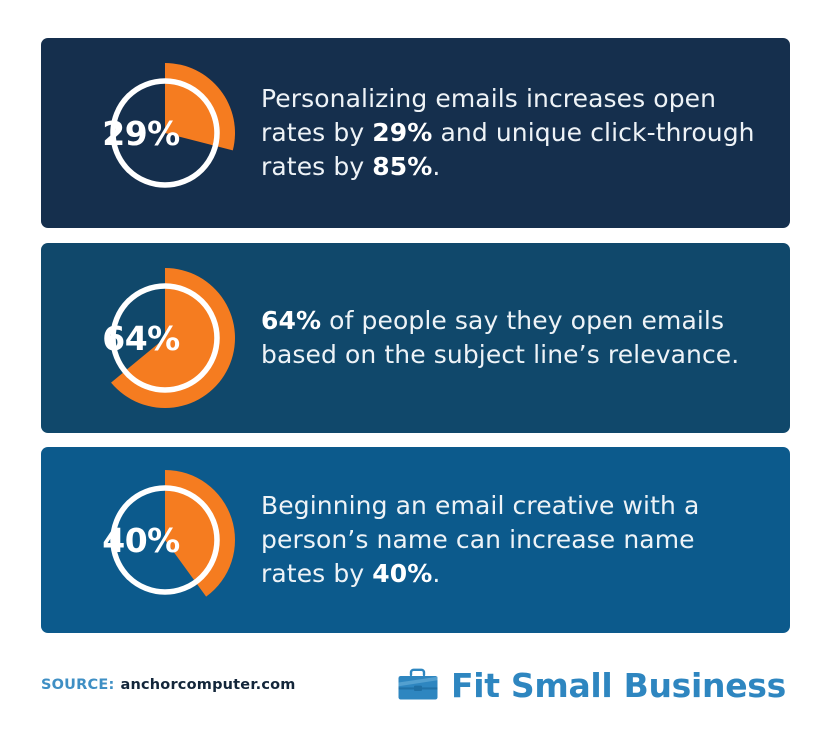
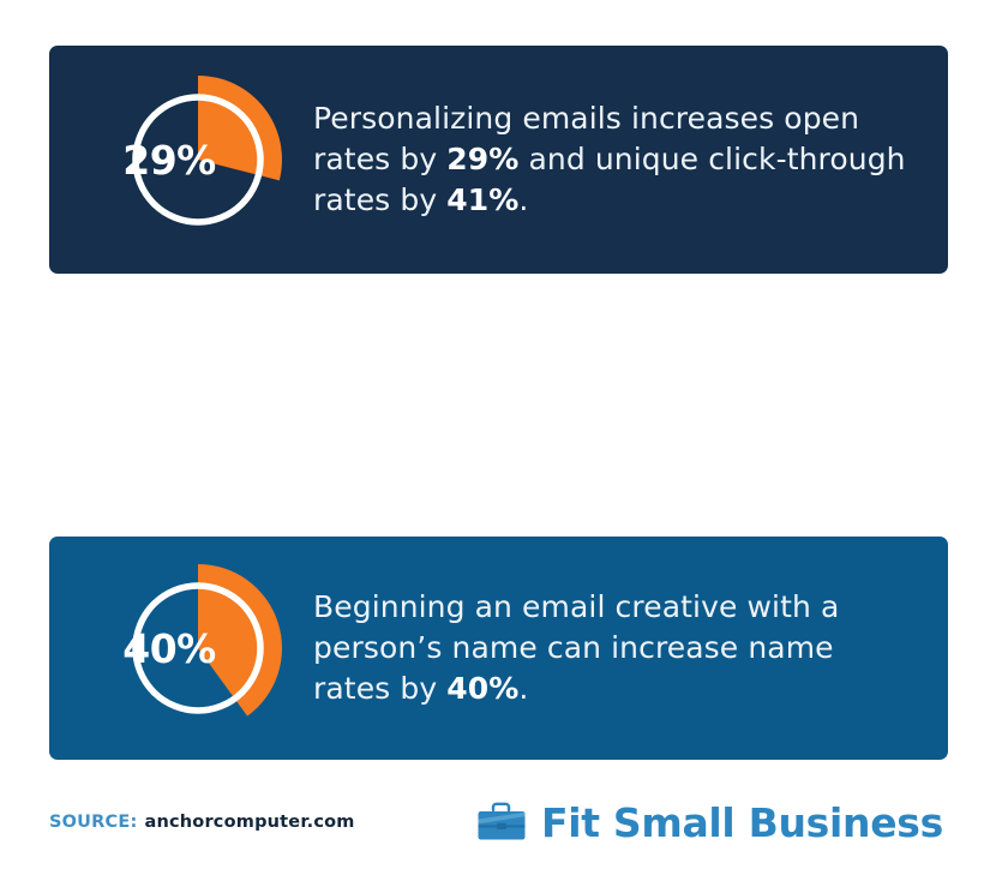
  29%
- Personalizing emails increases open rates by 29% and unique click-through rates by 85%.
+ Personalizing emails increases open rates by 29% and unique click-through rates by 41%.
- 64%
- 64% of people say they open emails based on the subject line’s relevance.
  40%
  Beginning an email creative with a person’s name can increase name rates by 40%.
  SOURCE: anchorcomputer.com
  Fit Small Business
